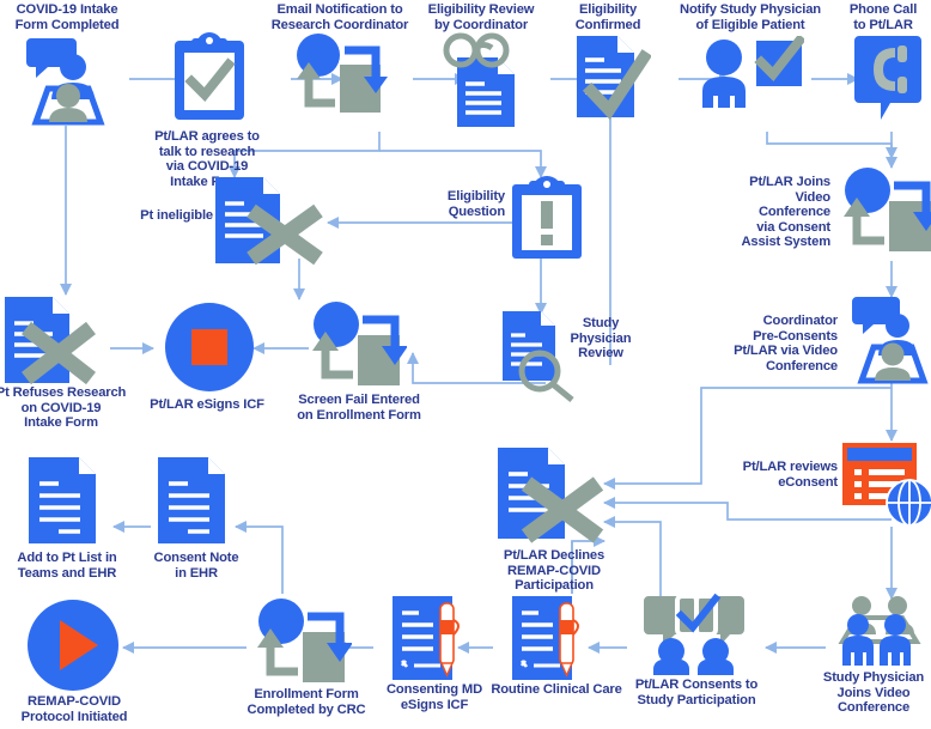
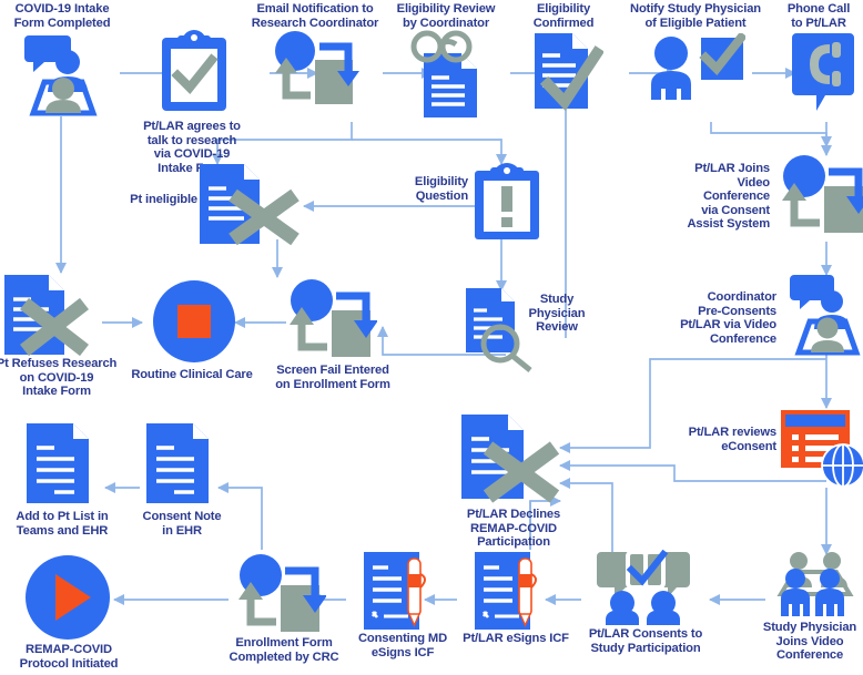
  COVID-19 Intake
  Form Completed
  Pt/LAR agrees to
  talk to research
  via COVID-19
  Intake F
  Email Notification to
  Research Coordinator
  Eligibility Review
  by Coordinator
  Eligibility
  Confirmed
  Notify Study Physician
  of Eligible Patient
  Phone Call
  to Pt/LAR
  Eligibility
  Question
  Pt ineligible
  Study
  Physician
  Review
  Pt Refuses Research
  on COVID-19
  Intake Form
- Pt/LAR eSigns ICF
+ Routine Clinical Care
  Screen Fail Entered
  on Enrollment Form
  Pt/LAR Joins
  Video Conference
  via Consent
  Assist System
  Coordinator
  Pre-Consents
  Pt/LAR via Video
  Conference
  Pt/LAR reviews
  eConsent
  Study Physician
  Joins Video
  Conference
  Pt/LAR Consents to
  Study Participation
- Routine Clinical Care
+ Pt/LAR eSigns ICF
  Consenting MD
  eSigns ICF
  Enrollment Form
  Completed by CRC
  REMAP-COVID
  Protocol Initiated
  Consent Note
  in EHR
  Add to Pt List in
  Teams and EHR
  Pt/LAR Declines
  REMAP-COVID
  Participation
